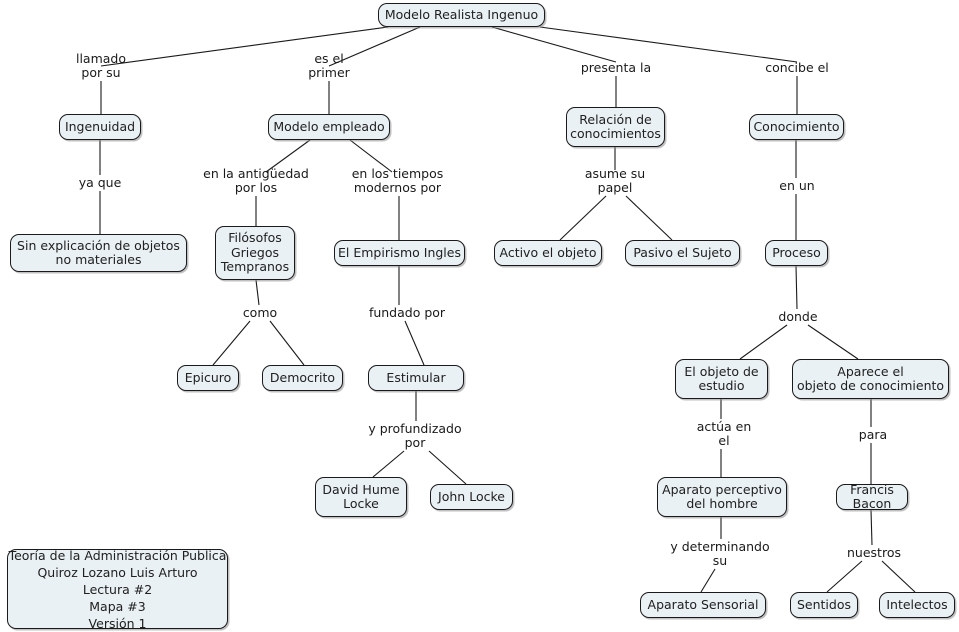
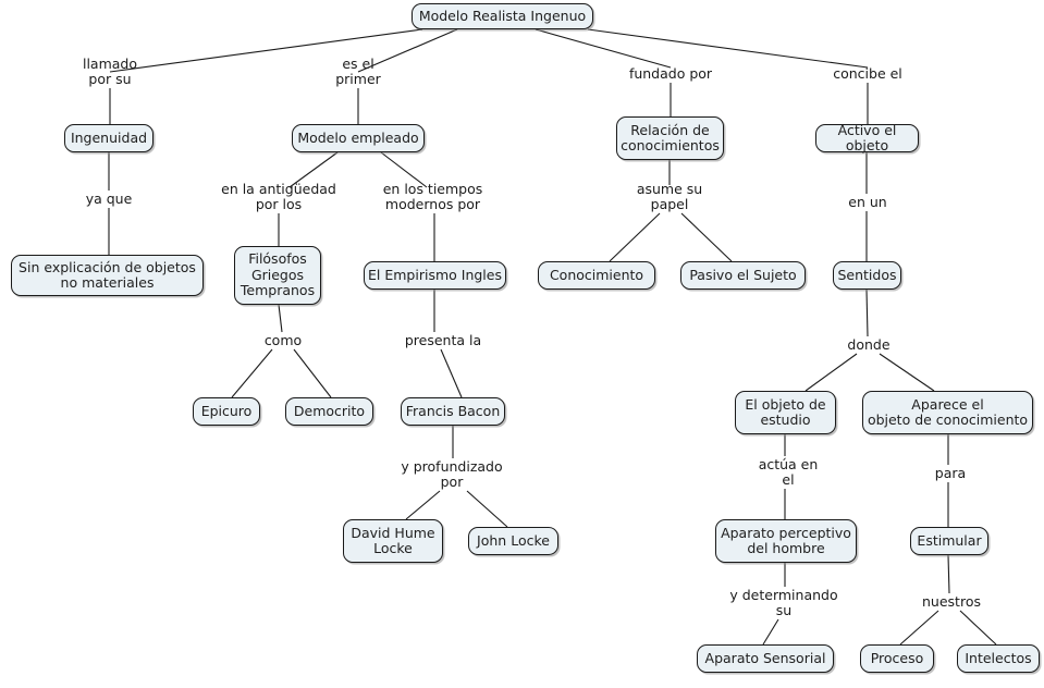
  Modelo Realista Ingenuo
  Ingenuidad
  Modelo empleado
  Relación de
  conocimientos
- Conocimiento
+ Activo el objeto
  Sin explicación de objetos
  no materiales
  Filósofos
  Griegos
  Tempranos
  El Empirismo Ingles
- Activo el objeto
+ Conocimiento
  Pasivo el Sujeto
- Proceso
+ Sentidos
  Epicuro
  Democrito
- Estimular
+ Francis Bacon
  El objeto de
  estudio
  Aparece el
  objeto de conocimiento
  David Hume
  Locke
  John Locke
  Aparato perceptivo
  del hombre
- Francis Bacon
+ Estimular
  Aparato Sensorial
- Sentidos
+ Proceso
  Intelectos
  llamado
  por su
  es el
  primer
- presenta la
+ fundado por
  concibe el
  ya que
  en la antigüedad
  por los
  en los tiempos
  modernos por
  asume su
  papel
  en un
  como
- fundado por
+ presenta la
  donde
  y profundizado
  por
  actúa en
  el
  para
  y determinando
  su
  nuestros
- Teoría de la Administración Publica
- Quiroz Lozano Luis Arturo
- Lectura #2
- Mapa #3
- Versión 1
